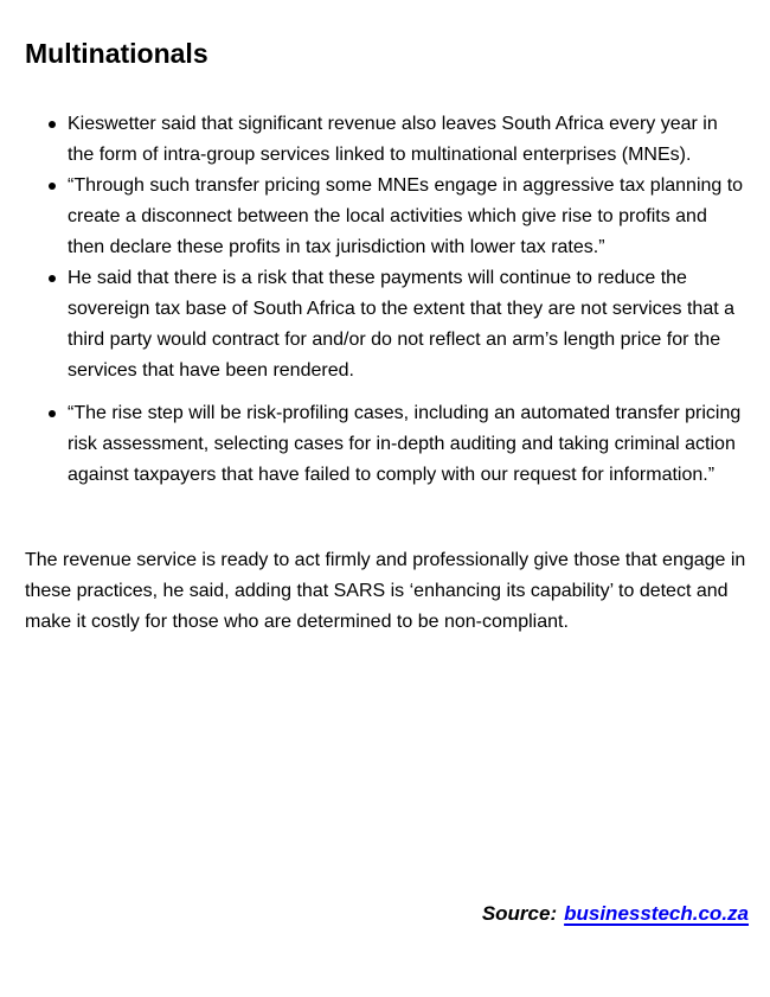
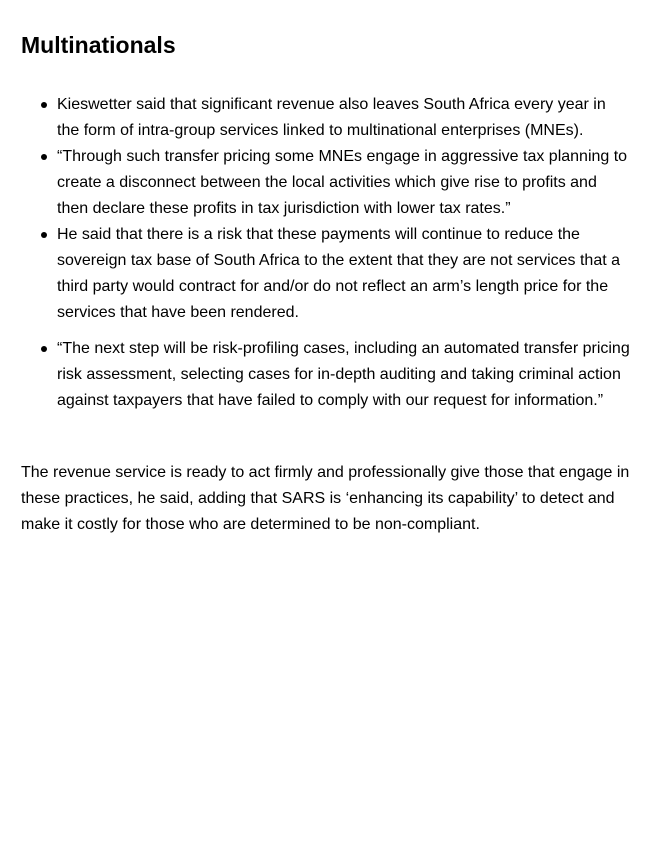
  Multinationals
  Kieswetter said that significant revenue also leaves South Africa every year in the form of intra-group services linked to multinational enterprises (MNEs).
  “Through such transfer pricing some MNEs engage in aggressive tax planning to create a disconnect between the local activities which give rise to profits and then declare these profits in tax jurisdiction with lower tax rates.”
  He said that there is a risk that these payments will continue to reduce the sovereign tax base of South Africa to the extent that they are not services that a third party would contract for and/or do not reflect an arm’s length price for the services that have been rendered.
- “The rise step will be risk-profiling cases, including an automated transfer pricing risk assessment, selecting cases for in-depth auditing and taking criminal action against taxpayers that have failed to comply with our request for information.”
+ “The next step will be risk-profiling cases, including an automated transfer pricing risk assessment, selecting cases for in-depth auditing and taking criminal action against taxpayers that have failed to comply with our request for information.”
  The revenue service is ready to act firmly and professionally give those that engage in these practices, he said, adding that SARS is ‘enhancing its capability’ to detect and make it costly for those who are determined to be non-compliant.
- Source: businesstech.co.za
